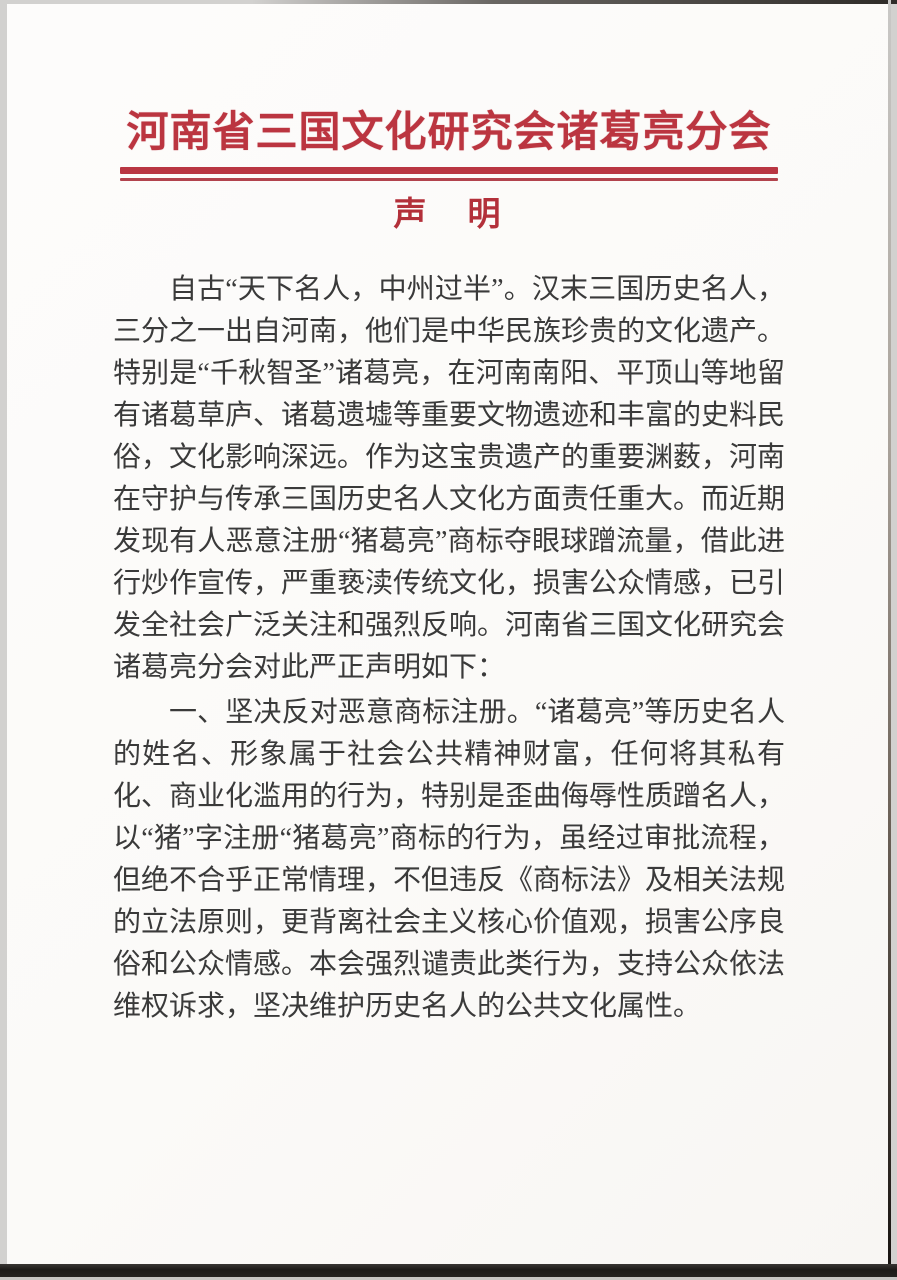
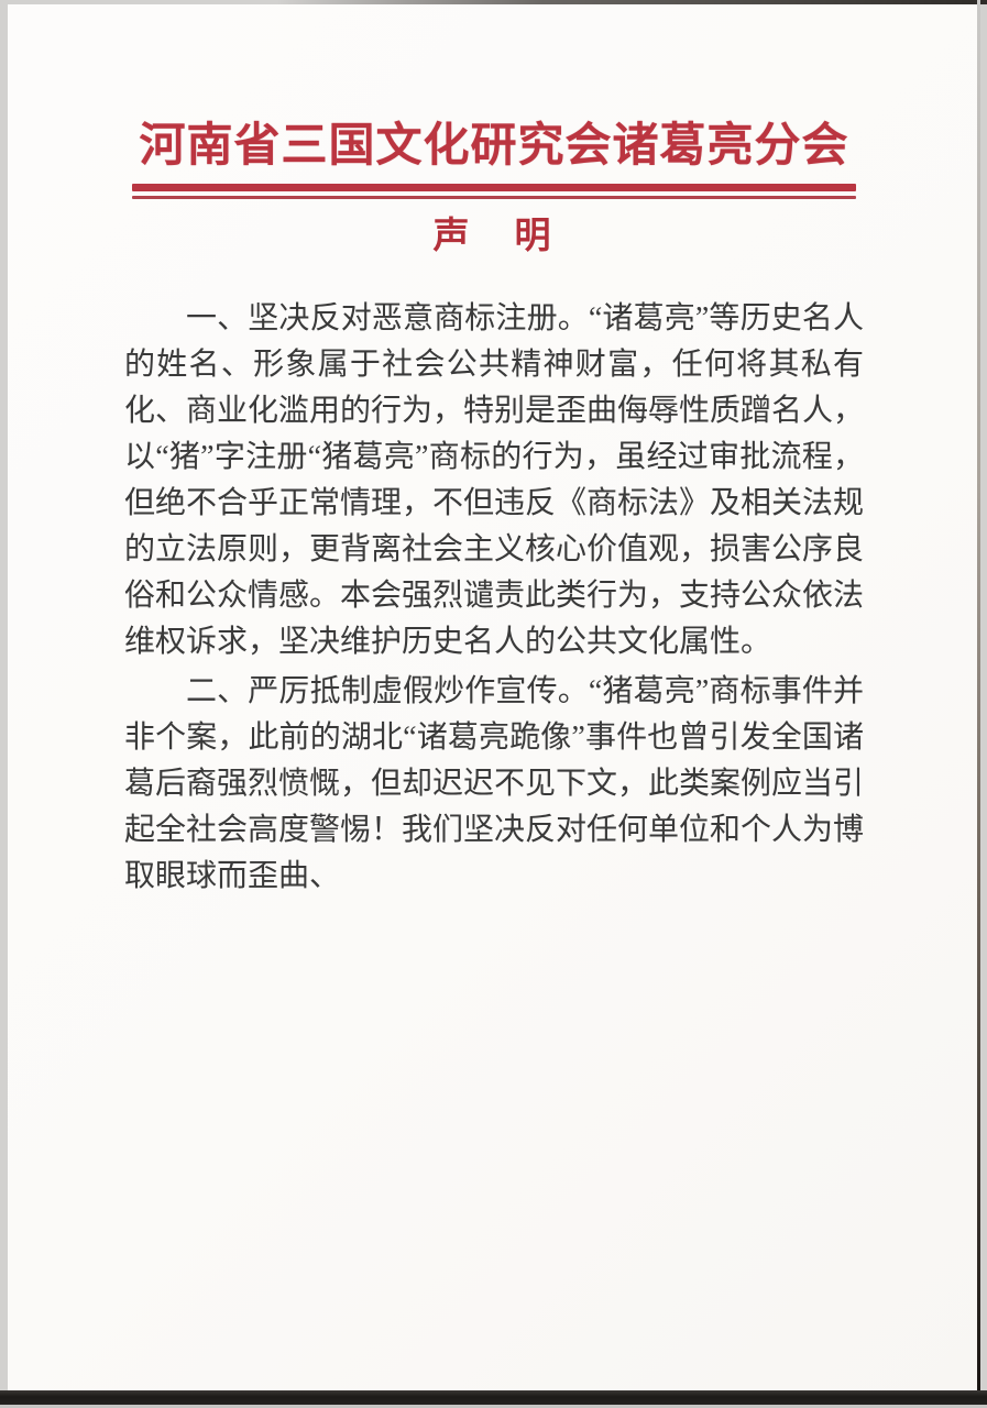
  河南省三国文化研究会诸葛亮分会
  声 明
- 自古“天下名人，中州过半”。汉末三国历史名人，三分之一出自河南，他们是中华民族珍贵的文化遗产。特别是“千秋智圣”诸葛亮，在河南南阳、平顶山等地留有诸葛草庐、诸葛遗墟等重要文物遗迹和丰富的史料民俗，文化影响深远。作为这宝贵遗产的重要渊薮，河南在守护与传承三国历史名人文化方面责任重大。而近期发现有人恶意注册“猪葛亮”商标夺眼球蹭流量，借此进行炒作宣传，严重亵渎传统文化，损害公众情感，已引发全社会广泛关注和强烈反响。河南省三国文化研究会诸葛亮分会对此严正声明如下：
  一、坚决反对恶意商标注册。“诸葛亮”等历史名人的姓名、形象属于社会公共精神财富，任何将其私有化、商业化滥用的行为，特别是歪曲侮辱性质蹭名人，以“猪”字注册“猪葛亮”商标的行为，虽经过审批流程，但绝不合乎正常情理，不但违反《商标法》及相关法规的立法原则，更背离社会主义核心价值观，损害公序良俗和公众情感。本会强烈谴责此类行为，支持公众依法维权诉求，坚决维护历史名人的公共文化属性。
+ 二、严厉抵制虚假炒作宣传。“猪葛亮”商标事件并非个案，此前的湖北“诸葛亮跪像”事件也曾引发全国诸葛后裔强烈愤慨，但却迟迟不见下文，此类案例应当引起全社会高度警惕！我们坚决反对任何单位和个人为博取眼球而歪曲、
